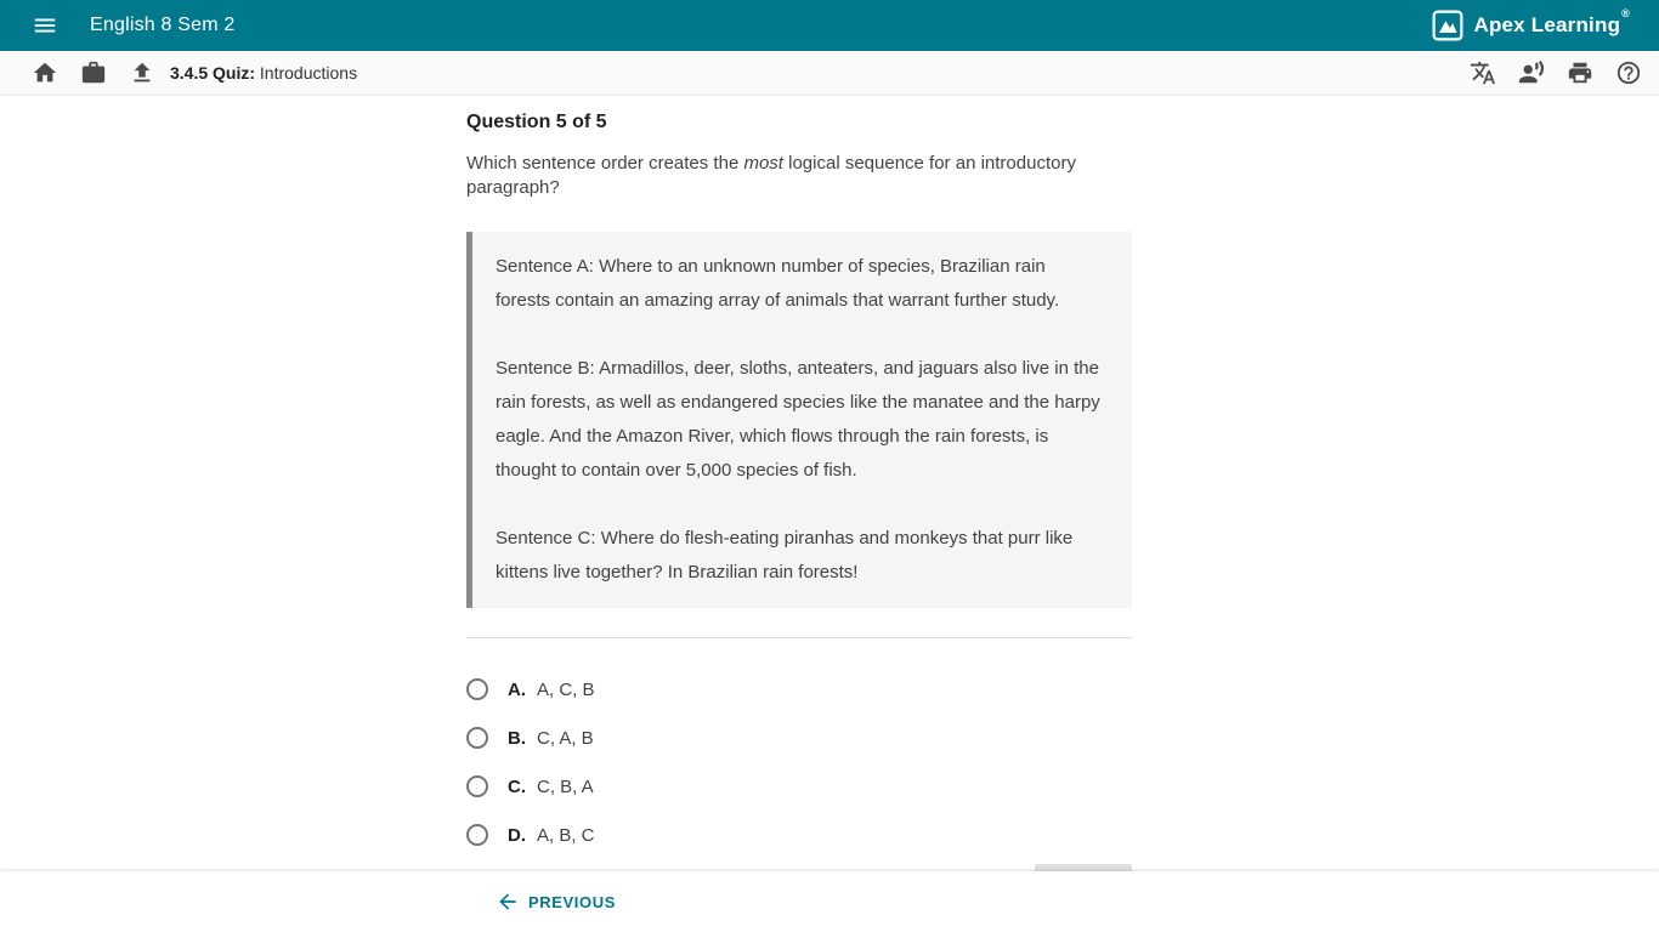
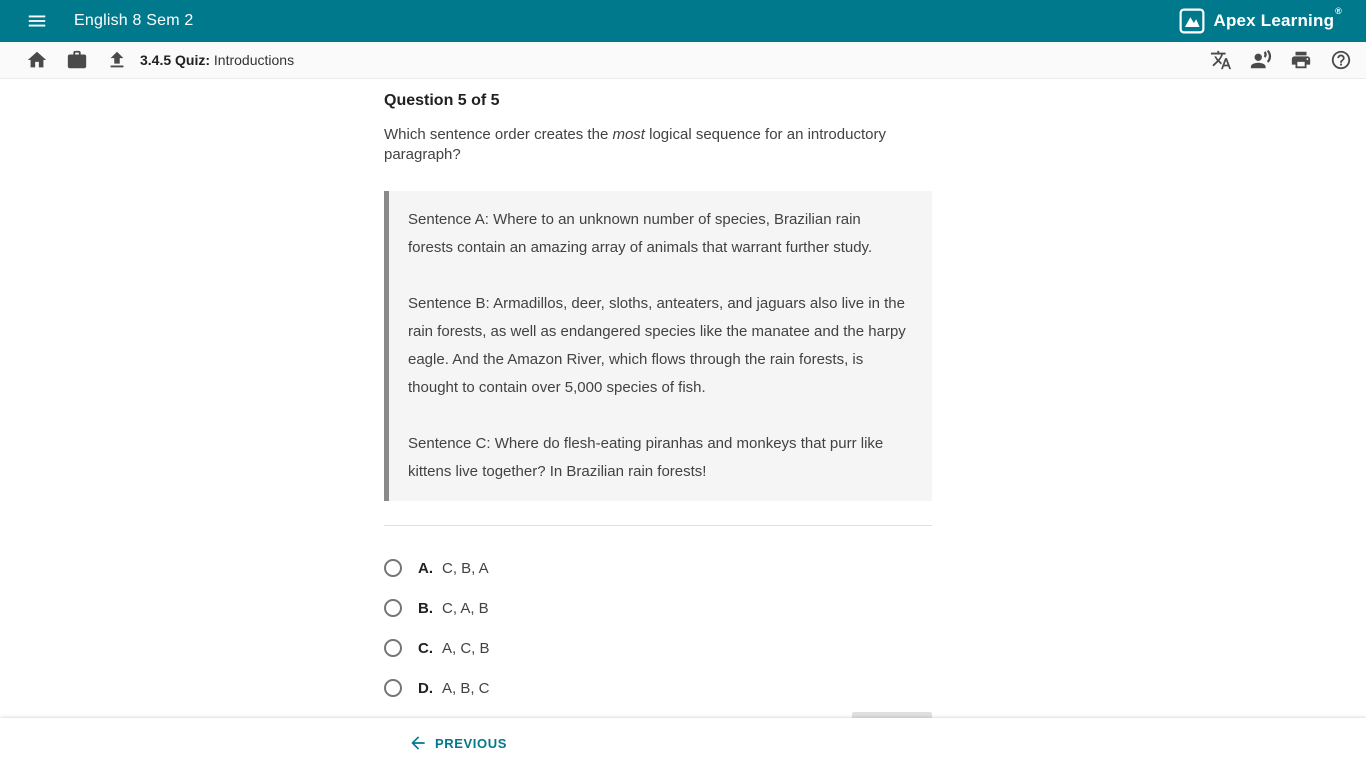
  English 8 Sem 2
  Apex Learning®
  3.4.5 Quiz: Introductions
  Question 5 of 5
  Which sentence order creates the most logical sequence for an introductory paragraph?
  Sentence A: Where to an unknown number of species, Brazilian rain forests contain an amazing array of animals that warrant further study.
  Sentence B: Armadillos, deer, sloths, anteaters, and jaguars also live in the rain forests, as well as endangered species like the manatee and the harpy eagle. And the Amazon River, which flows through the rain forests, is thought to contain over 5,000 species of fish.
  Sentence C: Where do flesh-eating piranhas and monkeys that purr like kittens live together? In Brazilian rain forests!
  A.
- A, C, B
+ C, B, A
  B.
  C, A, B
  C.
- C, B, A
+ A, C, B
  D.
  A, B, C
  PREVIOUS
